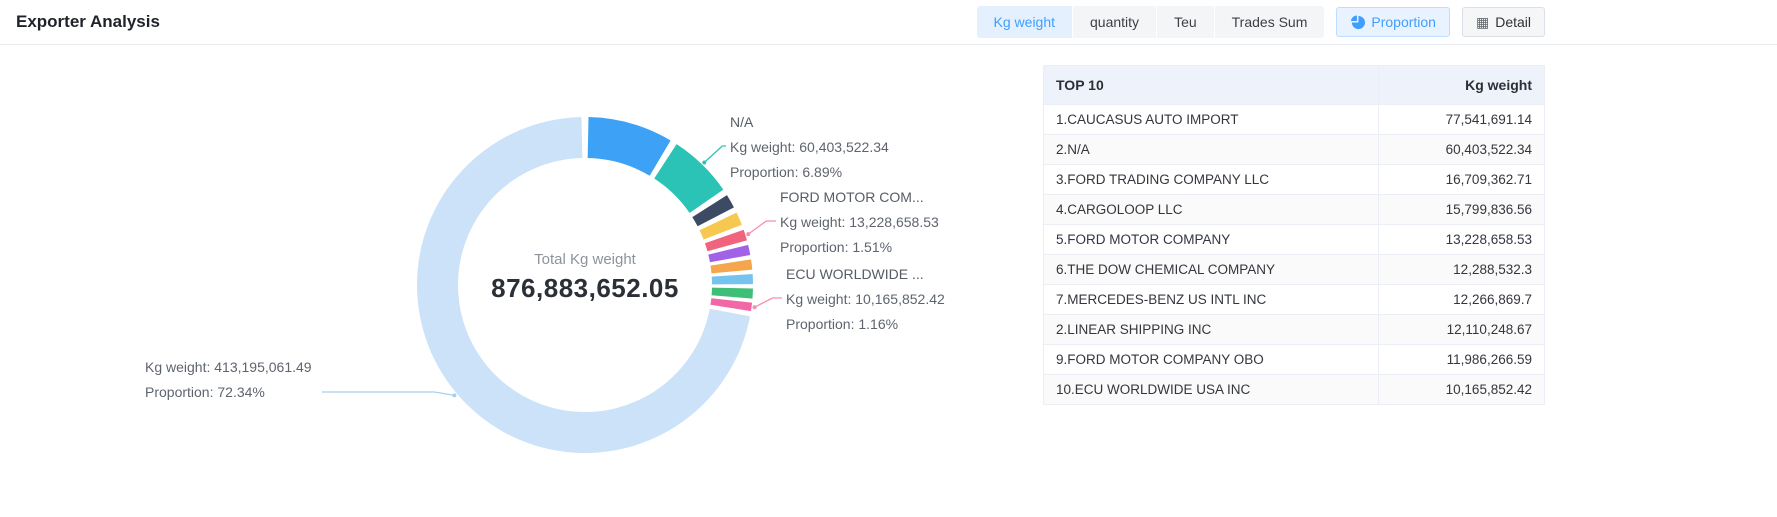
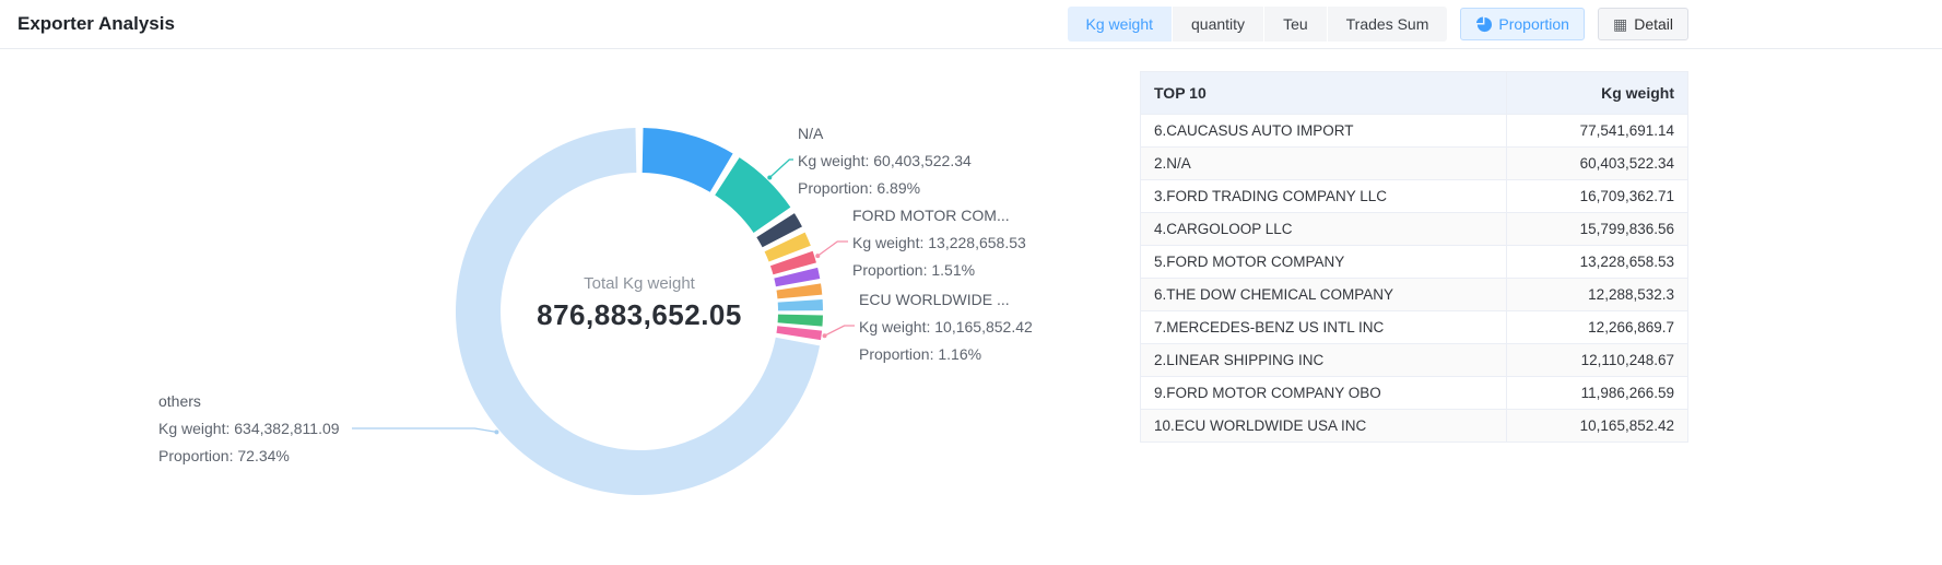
  Exporter Analysis
  Kg weight
  quantity
  Teu
  Trades Sum
  Proportion
  ▦
  Detail
  Total Kg weight
  876,883,652.05
  N/A
  Kg weight: 60,403,522.34
  Proportion: 6.89%
  FORD MOTOR COM...
  Kg weight: 13,228,658.53
  Proportion: 1.51%
  ECU WORLDWIDE ...
  Kg weight: 10,165,852.42
  Proportion: 1.16%
+ others
- Kg weight: 413,195,061.49
+ Kg weight: 634,382,811.09
  Proportion: 72.34%
  TOP 10	Kg weight
- 1.CAUCASUS AUTO IMPORT	77,541,691.14
+ 6.CAUCASUS AUTO IMPORT	77,541,691.14
  2.N/A	60,403,522.34
  3.FORD TRADING COMPANY LLC	16,709,362.71
  4.CARGOLOOP LLC	15,799,836.56
  5.FORD MOTOR COMPANY	13,228,658.53
  6.THE DOW CHEMICAL COMPANY	12,288,532.3
  7.MERCEDES-BENZ US INTL INC	12,266,869.7
  2.LINEAR SHIPPING INC	12,110,248.67
  9.FORD MOTOR COMPANY OBO	11,986,266.59
  10.ECU WORLDWIDE USA INC	10,165,852.42
